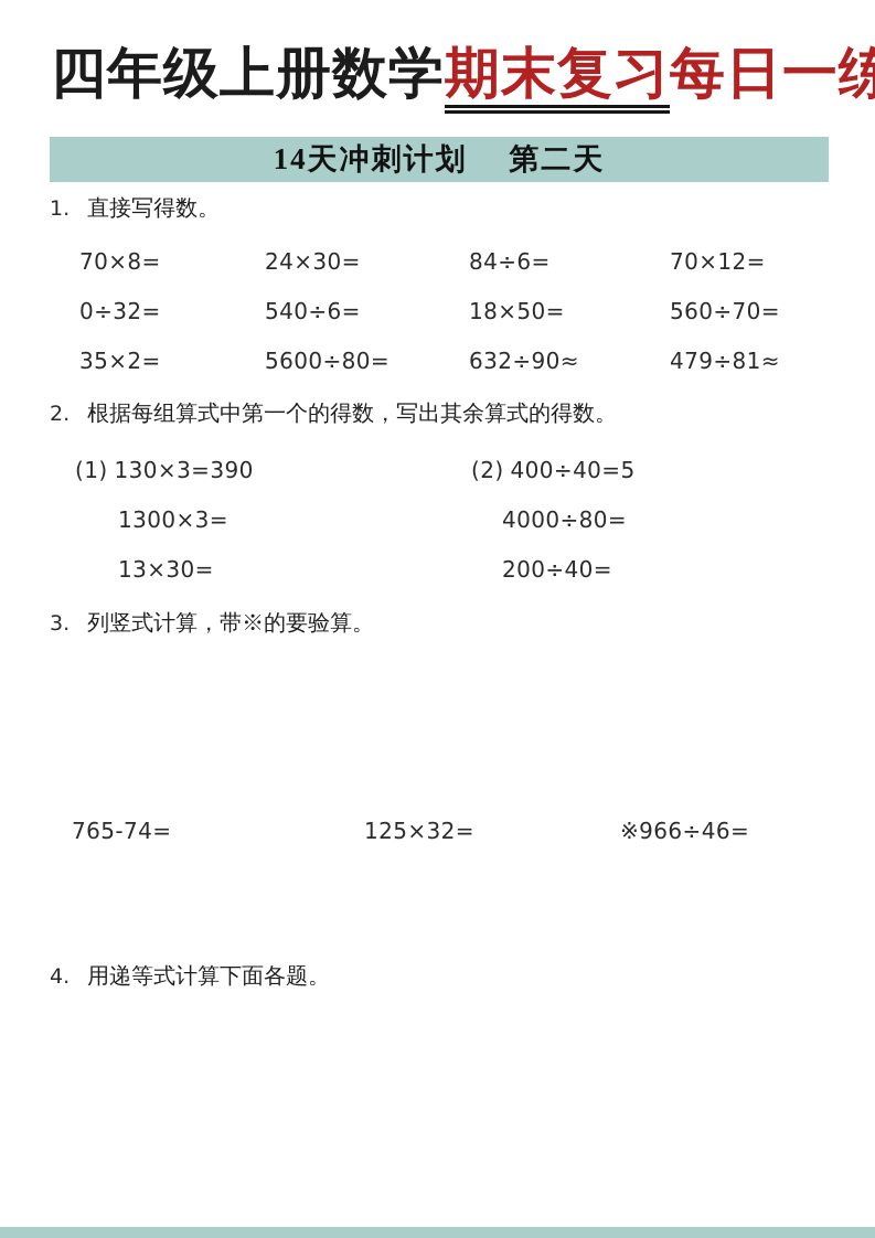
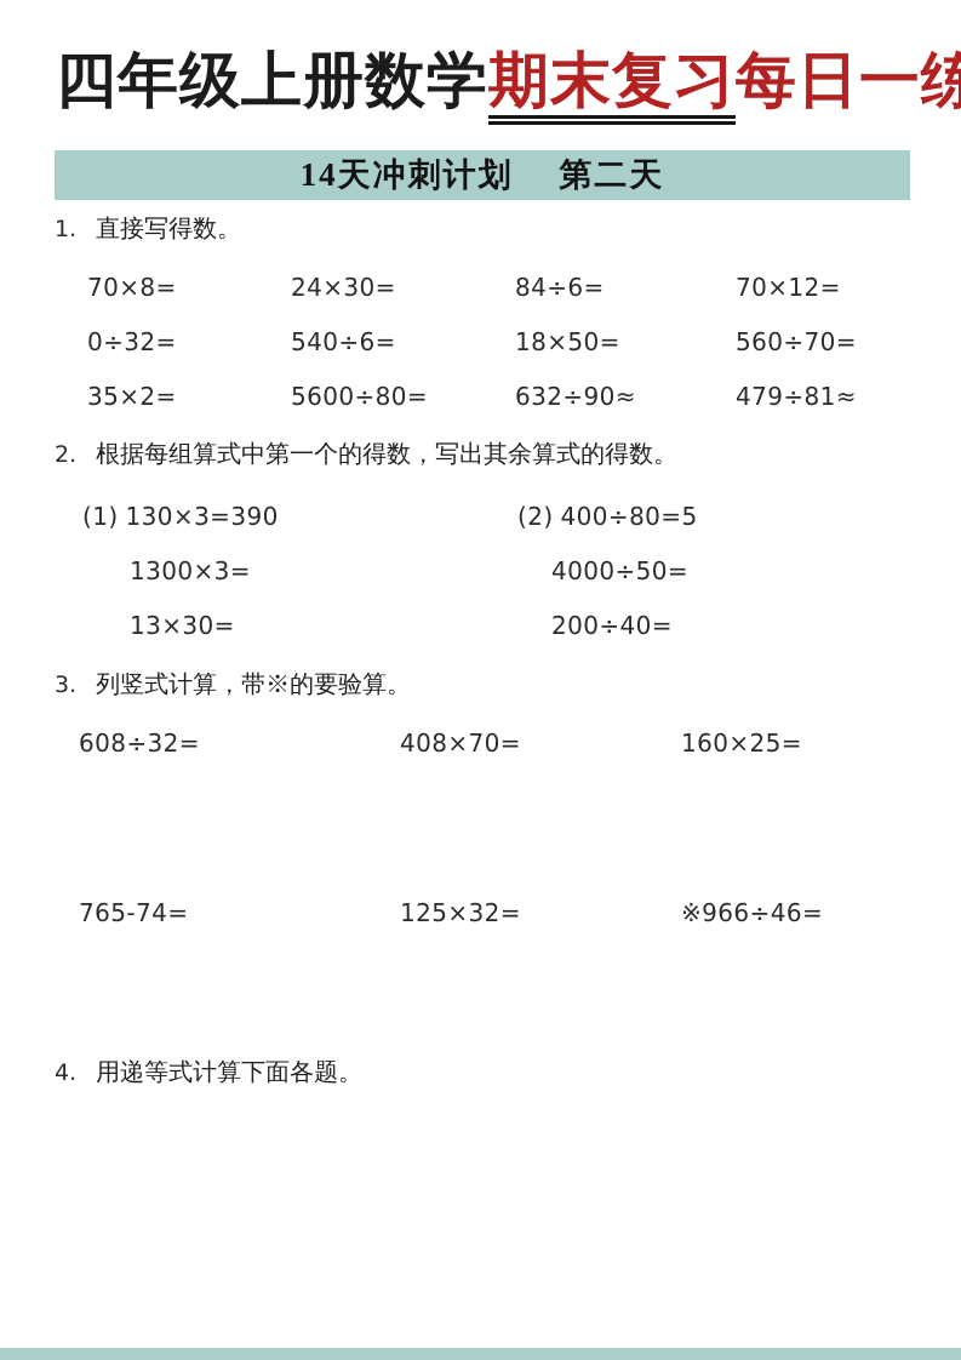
  四年级上册数学期末复习每日一练
  14天冲刺计划 第二天
  1.
  直接写得数。
  70×8=
  24×30=
  84÷6=
  70×12=
  0÷32=
  540÷6=
  18×50=
  560÷70=
  35×2=
  5600÷80=
  632÷90≈
  479÷81≈
  2.
  根据每组算式中第一个的得数，写出其余算式的得数。
  (1)
  130×3=390
  1300×3=
  13×30=
  (2)
- 400÷40=5
+ 400÷80=5
- 4000÷80=
+ 4000÷50=
  200÷40=
  3.
  列竖式计算，带※的要验算。
+ 608÷32=
+ 408×70=
+ 160×25=
  765-74=
  125×32=
  ※966÷46=
  4.
  用递等式计算下面各题。
